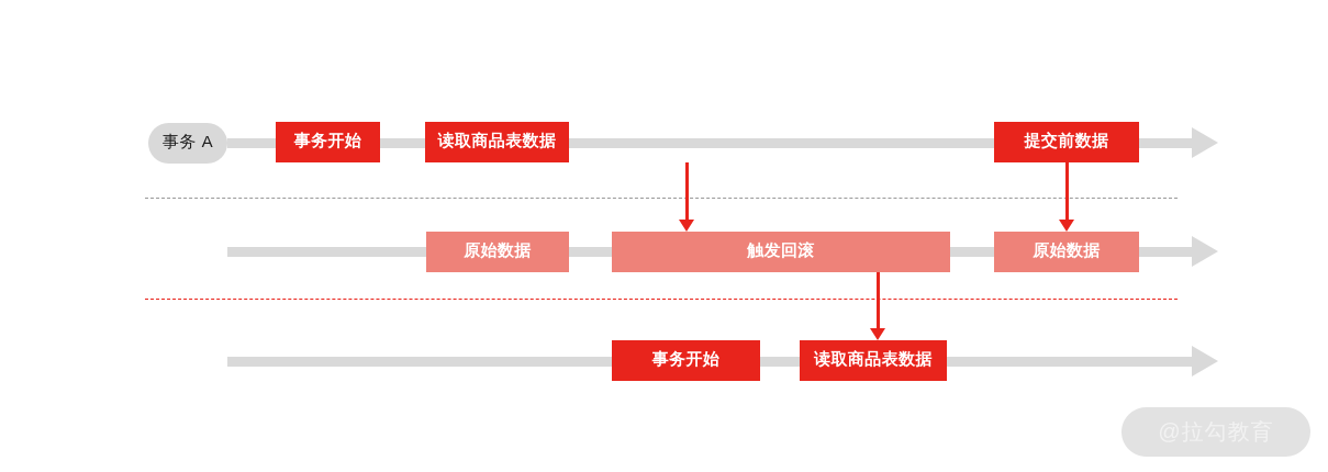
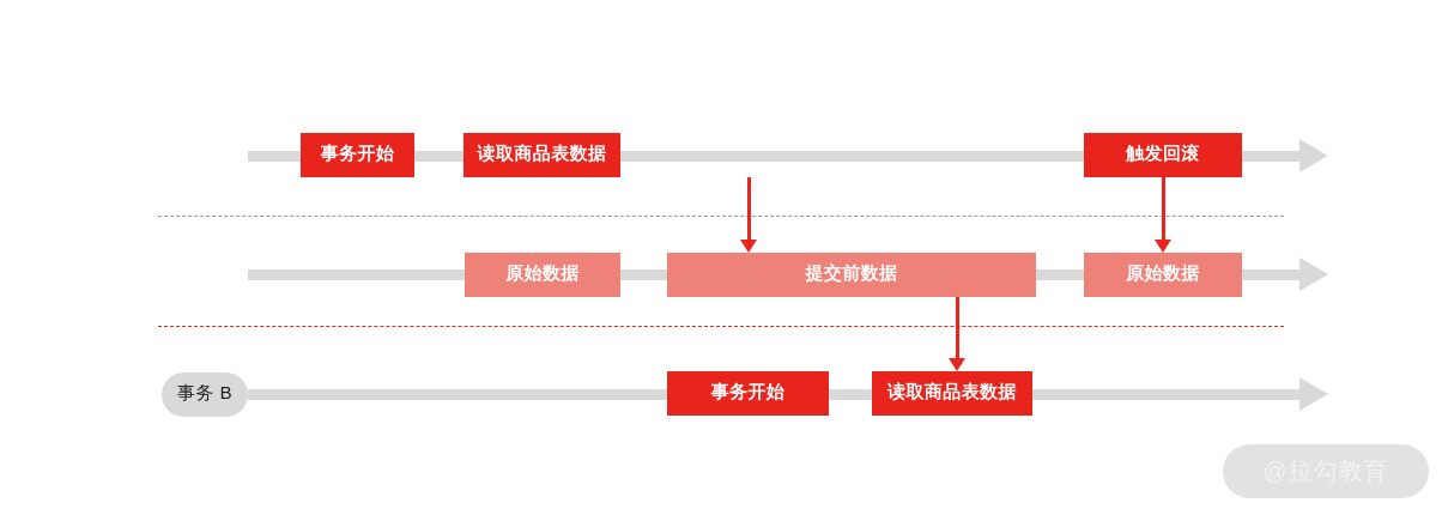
- 事务 A
  事务开始
  读取商品表数据
- 提交前数据
+ 触发回滚
  原始数据
- 触发回滚
+ 提交前数据
  原始数据
+ 事务 B
  事务开始
  读取商品表数据
